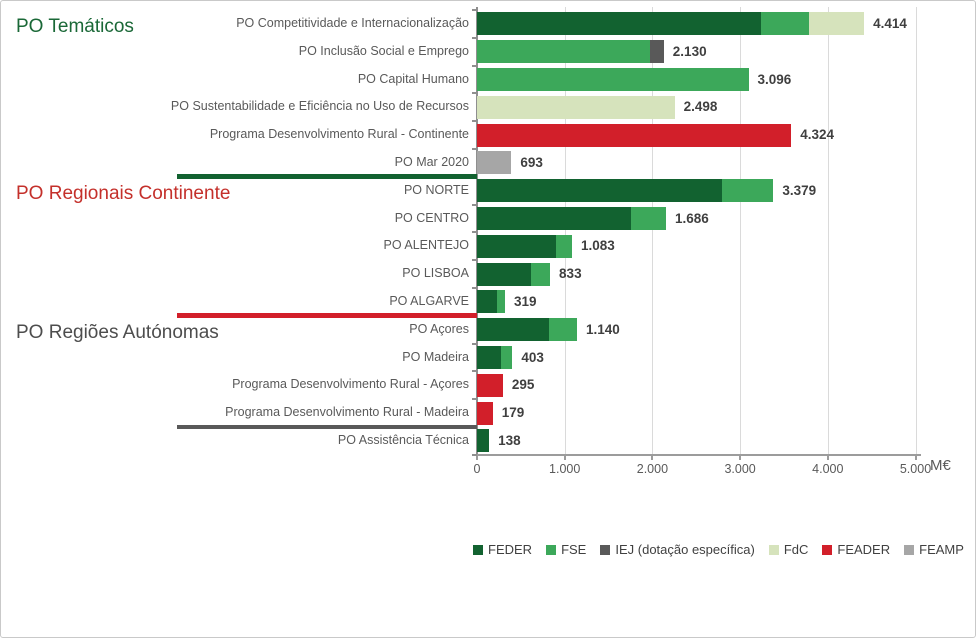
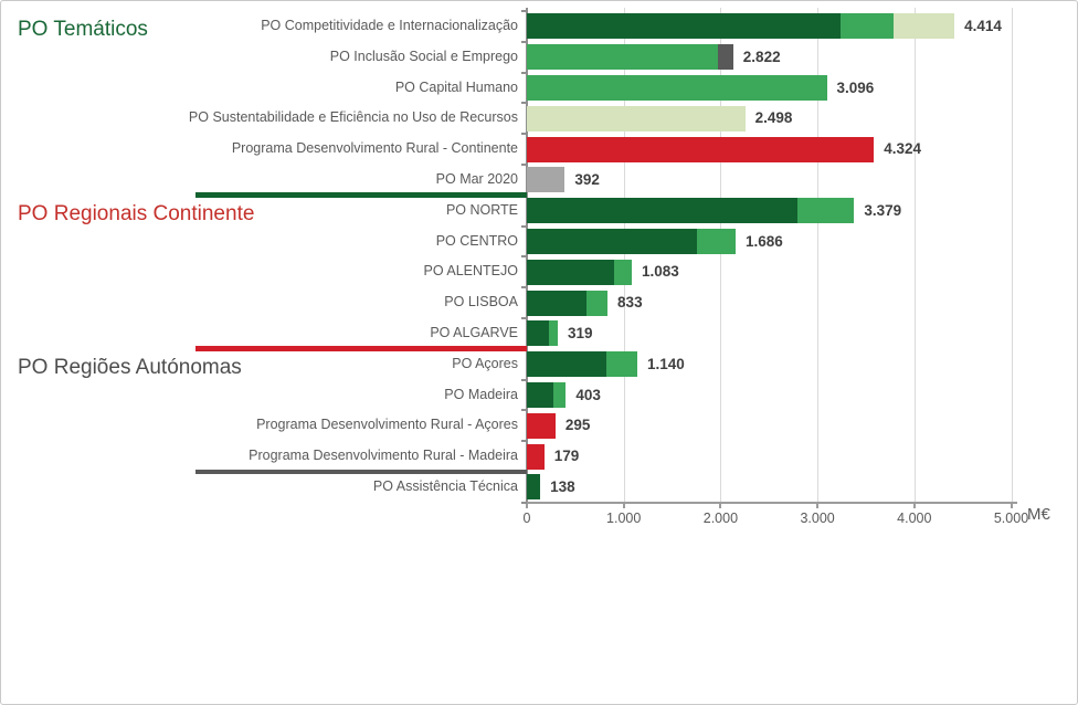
  0
  1.000
  2.000
  3.000
  4.000
  5.000
  PO Competitividade e Internacionalização
  4.414
  PO Inclusão Social e Emprego
- 2.130
+ 2.822
  PO Capital Humano
  3.096
  PO Sustentabilidade e Eficiência no Uso de Recursos
  2.498
  Programa Desenvolvimento Rural - Continente
  4.324
  PO Mar 2020
- 693
+ 392
  PO NORTE
  3.379
  PO CENTRO
  1.686
  PO ALENTEJO
  1.083
  PO LISBOA
  833
  PO ALGARVE
  319
  PO Açores
  1.140
  PO Madeira
  403
  Programa Desenvolvimento Rural - Açores
  295
  Programa Desenvolvimento Rural - Madeira
  179
  PO Assistência Técnica
  138
  PO Temáticos
  PO Regionais Continente
  PO Regiões Autónomas
  M€
- FEDER
- FSE
- IEJ (dotação específica)
- FdC
- FEADER
- FEAMP
